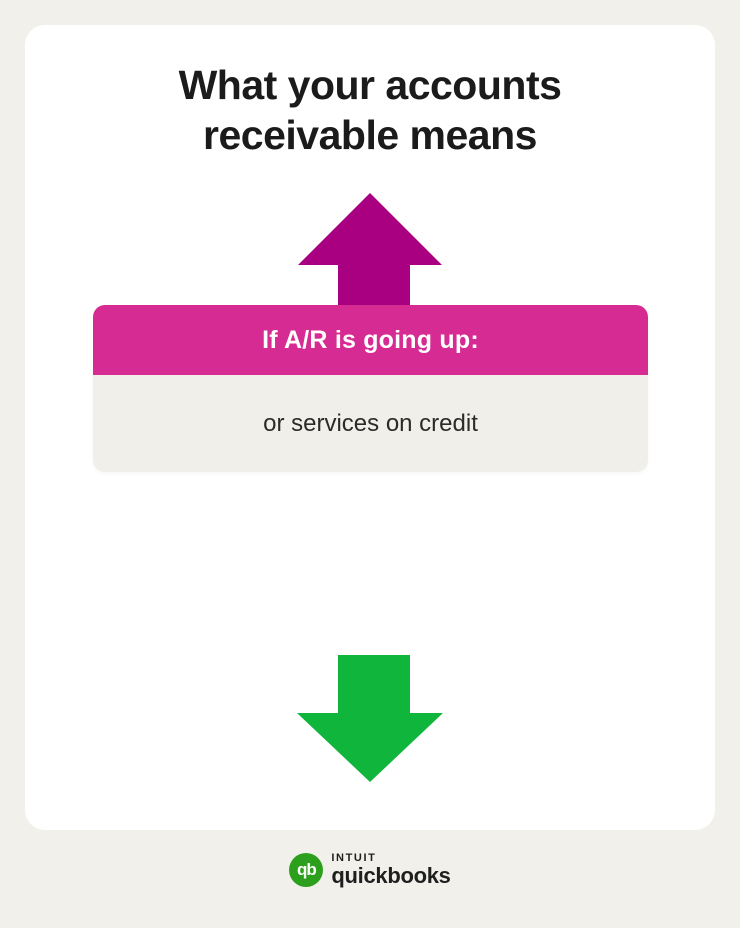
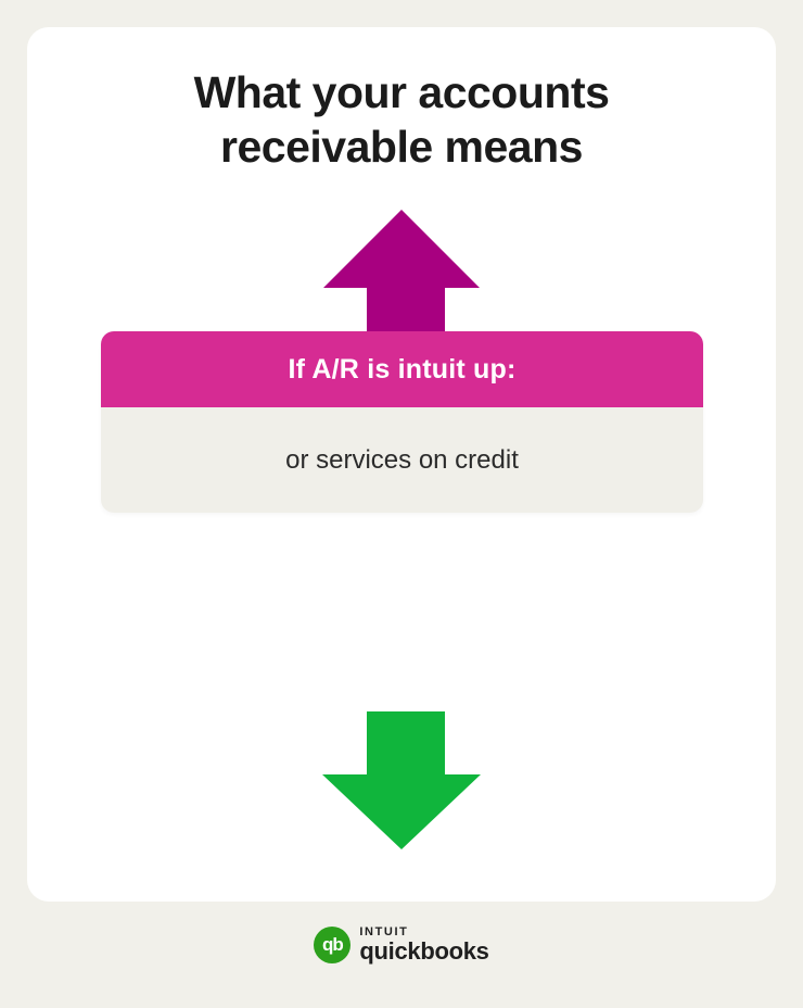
  What your accounts
  receivable means
- If A/R is going up:
+ If A/R is intuit up:
  or services on credit
  qb
  INTUIT
  quickbooks
